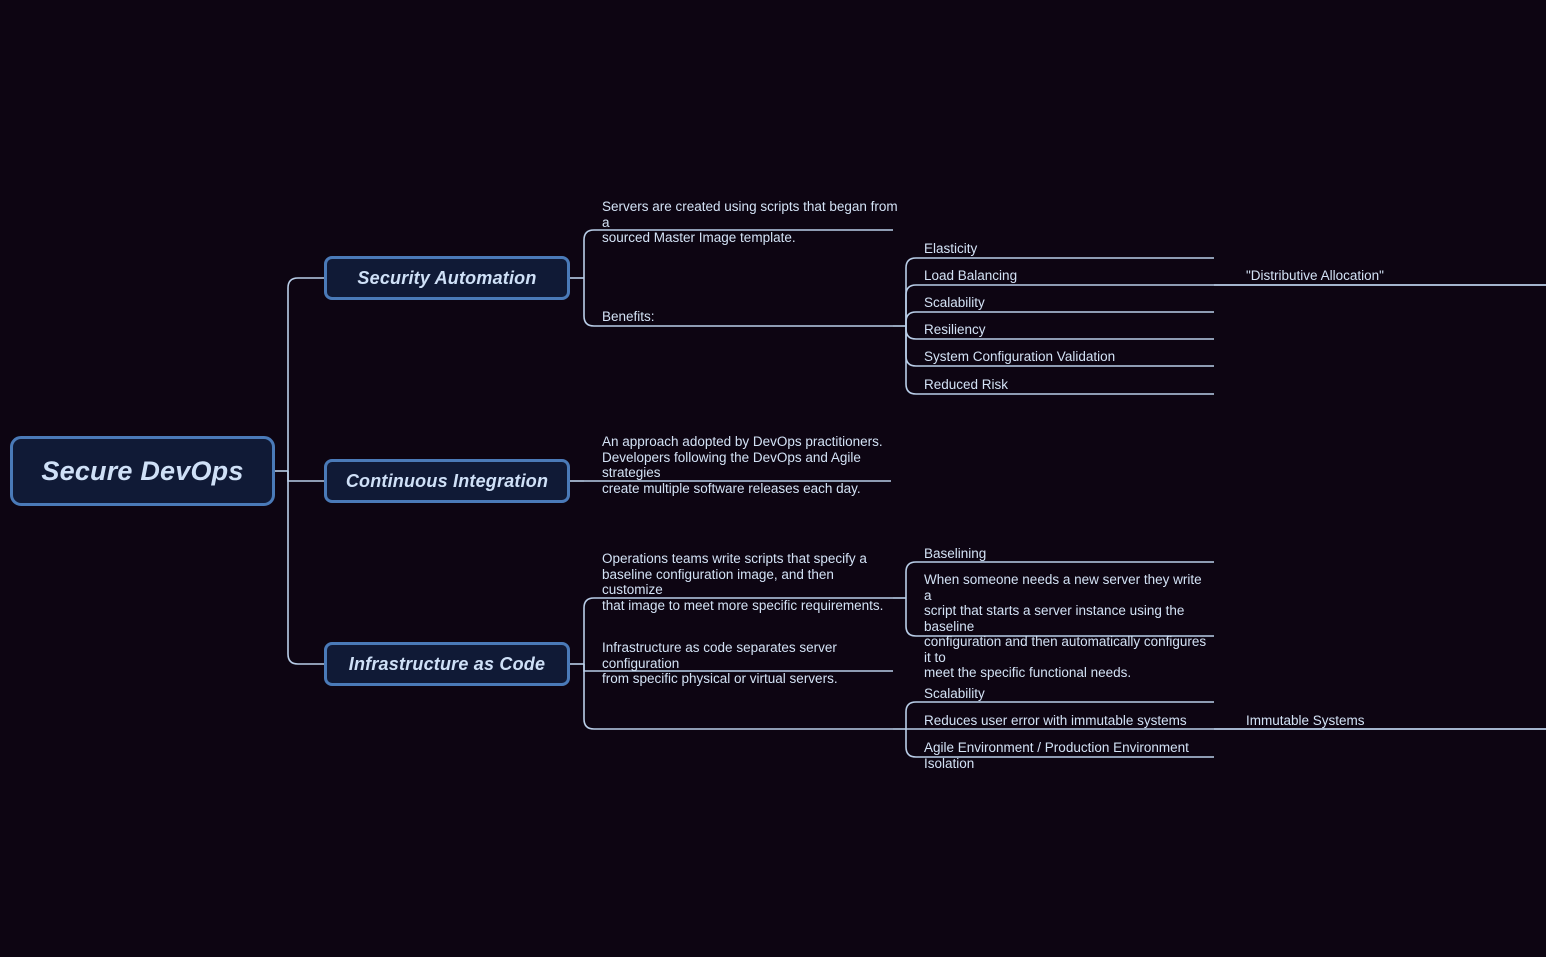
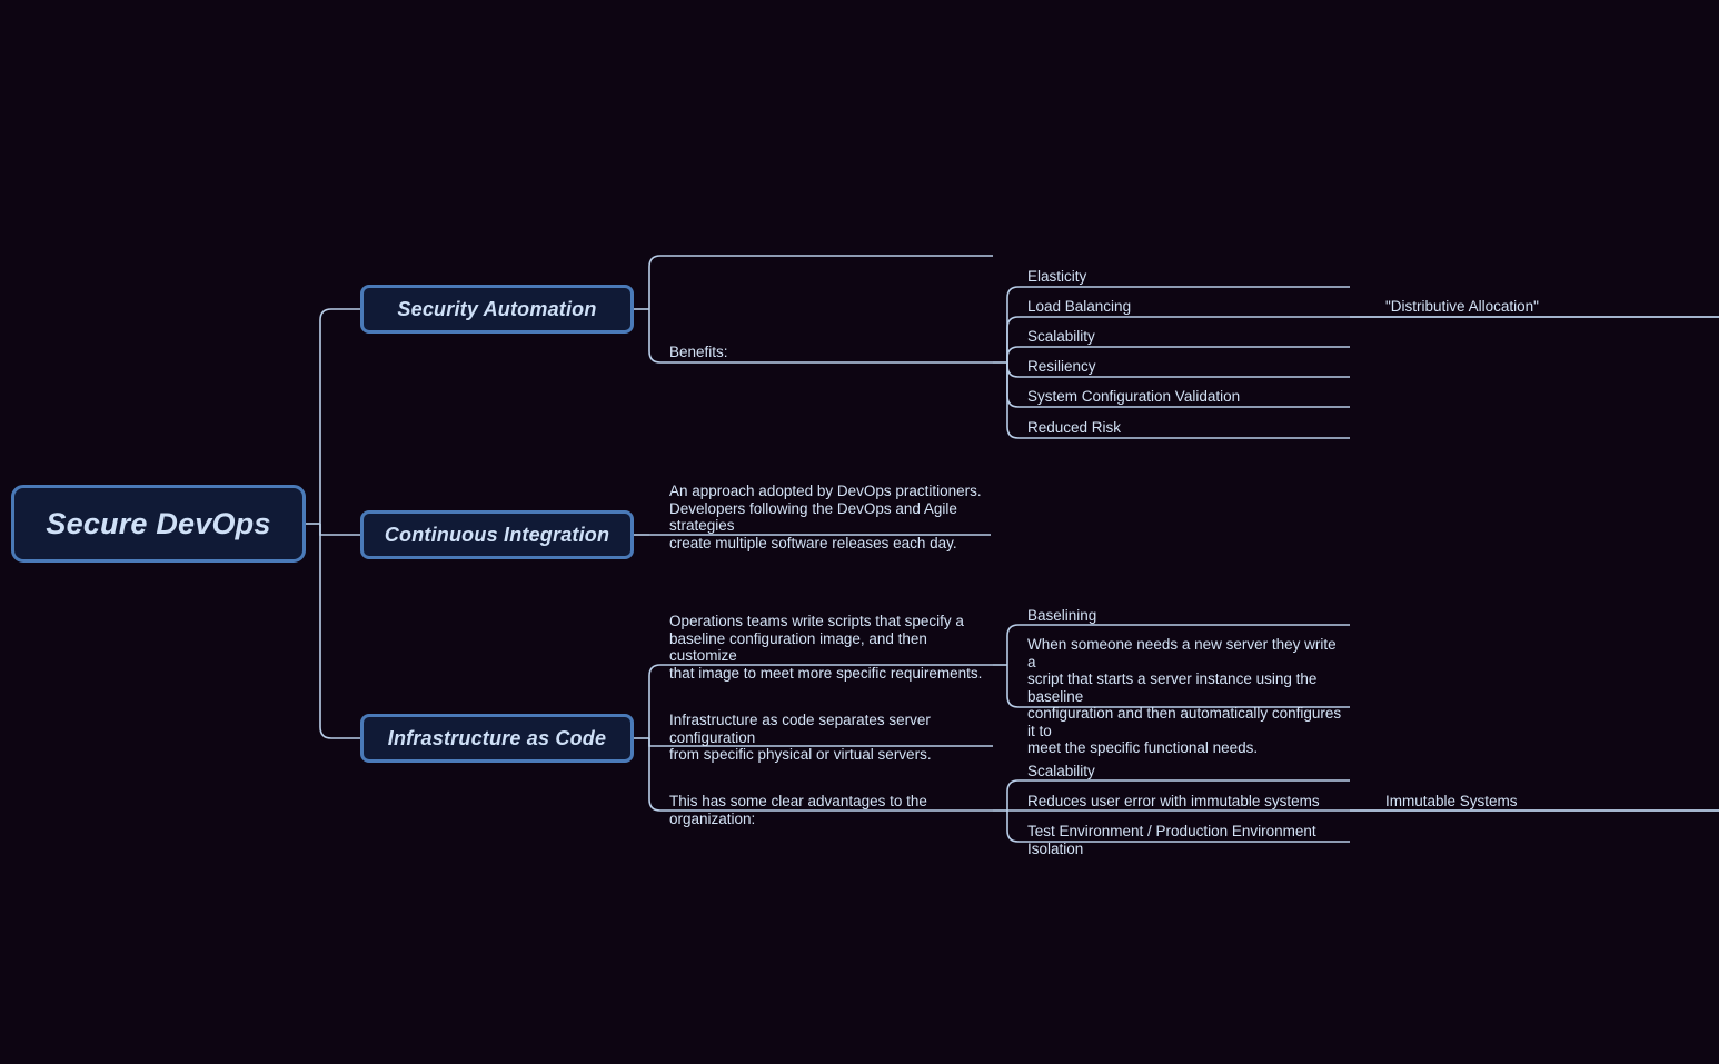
  Secure DevOps
  Security Automation
  Continuous Integration
  Infrastructure as Code
- Servers are created using scripts that began from a
- sourced Master Image template.
  Benefits:
  Elasticity
  Load Balancing
  Scalability
  Resiliency
  System Configuration Validation
  Reduced Risk
  "Distributive Allocation"
  An approach adopted by DevOps practitioners.
  Developers following the DevOps and Agile strategies
  create multiple software releases each day.
  Operations teams write scripts that specify a
  baseline configuration image, and then customize
  that image to meet more specific requirements.
  Infrastructure as code separates server configuration
  from specific physical or virtual servers.
+ This has some clear advantages to the organization:
  Baselining
  When someone needs a new server they write a
  script that starts a server instance using the baseline
  configuration and then automatically configures it to
  meet the specific functional needs.
  Scalability
  Reduces user error with immutable systems
- Agile Environment / Production Environment Isolation
+ Test Environment / Production Environment Isolation
  Immutable Systems
